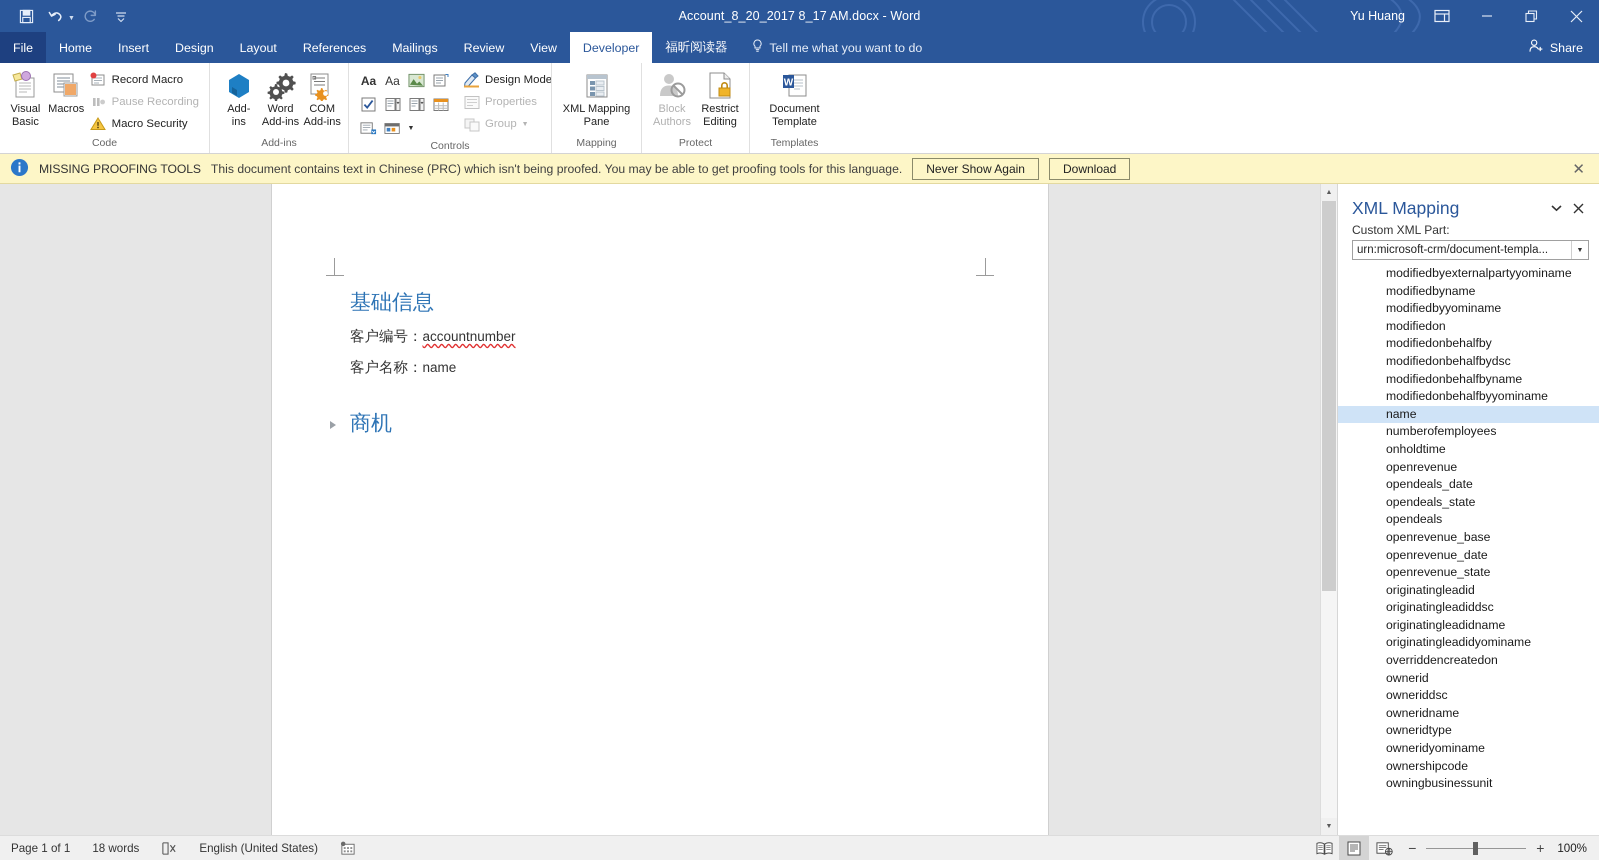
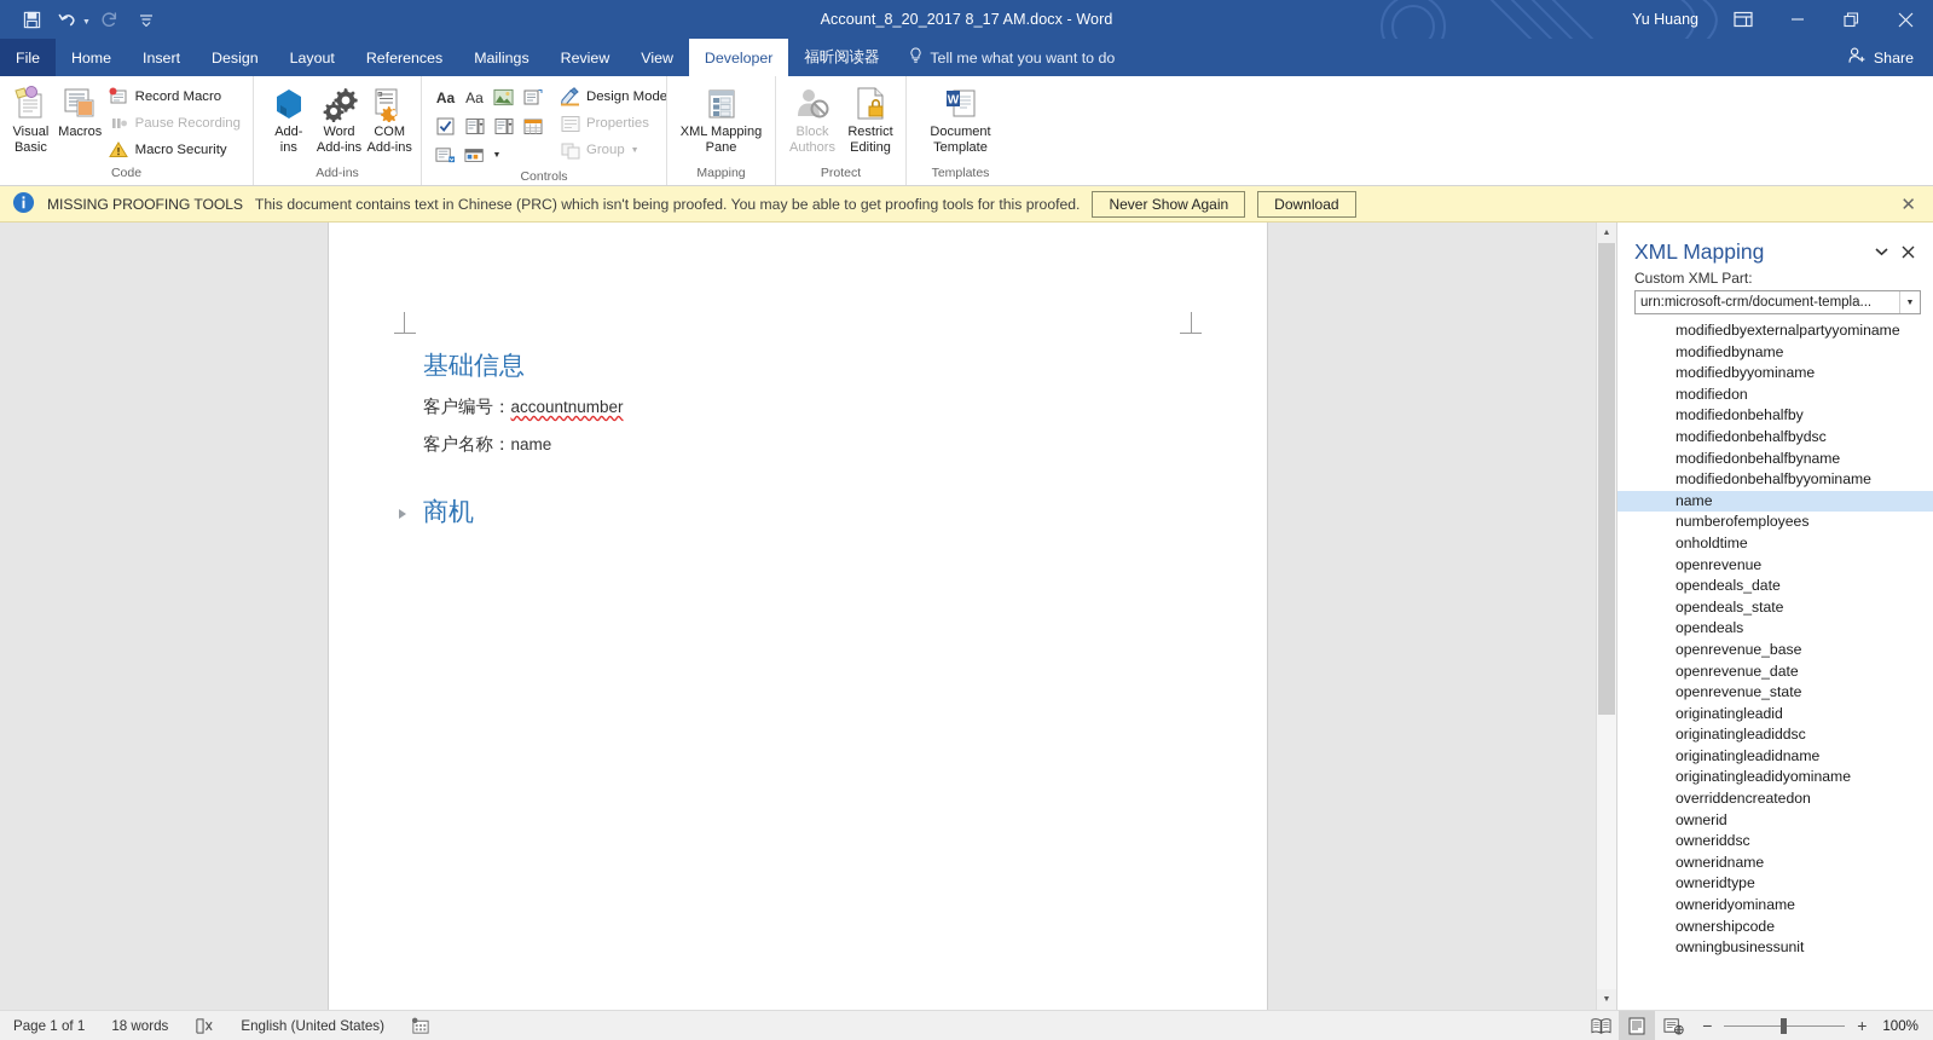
  Account_8_20_2017 8_17 AM.docx - Word
  Yu Huang
  File
  Home
  Insert
  Design
  Layout
  References
  Mailings
  Review
  View
  Developer
  福昕阅读器
  Tell me what you want to do
  Share
  Visual
  Basic
  Macros
  Record Macro
  Pause Recording
  Macro Security
  Code
  Add-
  ins
  Word
  Add-ins
  COM
  Add-ins
  Add-ins
  Aa
  Aa
  Design Mode
  Properties
  Group
  Controls
  XML Mapping
  Pane
  Mapping
  Block
  Authors
  Restrict
  Editing
  Protect
  W
  Document
  Template
  Templates
  MISSING PROOFING TOOLS
- This document contains text in Chinese (PRC) which isn't being proofed. You may be able to get proofing tools for this language.
+ This document contains text in Chinese (PRC) which isn't being proofed. You may be able to get proofing tools for this proofed.
  Never Show Again
  Download
  ✕
  基础信息
  客户编号：accountnumber
  客户名称：name
  商机
  XML Mapping
  Custom XML Part:
  urn:microsoft-crm/document-templa...
  modifiedbyexternalpartyyominame
  modifiedbyname
  modifiedbyyominame
  modifiedon
  modifiedonbehalfby
  modifiedonbehalfbydsc
  modifiedonbehalfbyname
  modifiedonbehalfbyyominame
  name
  numberofemployees
  onholdtime
  openrevenue
  opendeals_date
  opendeals_state
  opendeals
  openrevenue_base
  openrevenue_date
  openrevenue_state
  originatingleadid
  originatingleadiddsc
  originatingleadidname
  originatingleadidyominame
  overriddencreatedon
  ownerid
  owneriddsc
  owneridname
  owneridtype
  owneridyominame
  ownershipcode
  owningbusinessunit
  Page 1 of 1
  18 words
  English (United States)
  −
  +
  100%
